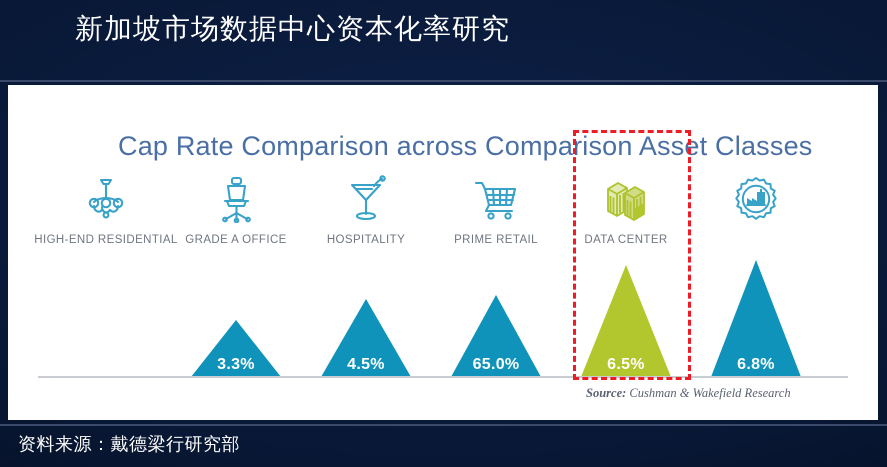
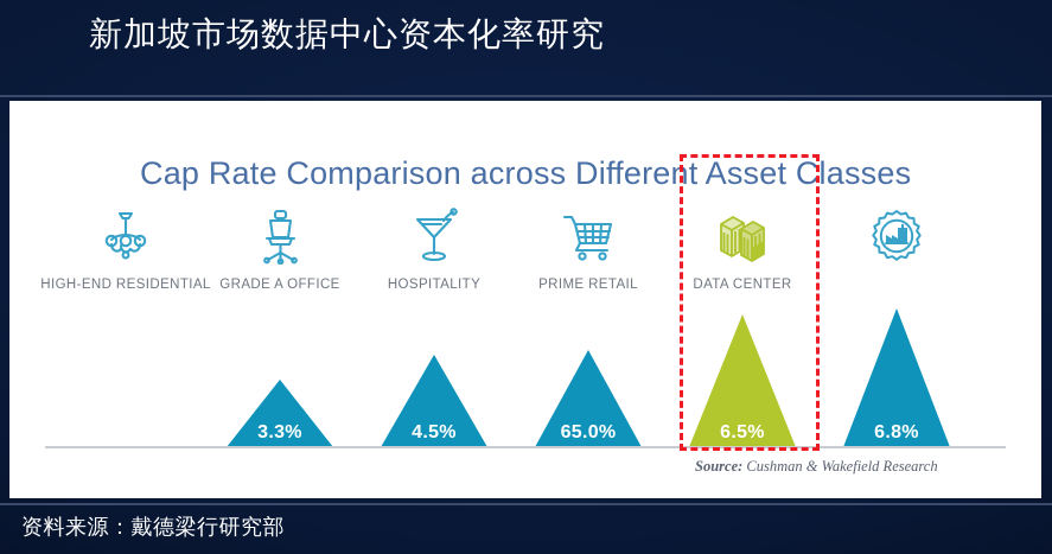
  新加坡市场数据中心资本化率研究
- Cap Rate Comparison across Comparison Asset Classes
+ Cap Rate Comparison across Different Asset Classes
  HIGH-END RESIDENTIAL
  GRADE A OFFICE
  3.3%
  HOSPITALITY
  4.5%
  PRIME RETAIL
  65.0%
  DATA CENTER
  6.5%
  6.8%
  Source: Cushman & Wakefield Research
  资料来源：戴德梁行研究部
